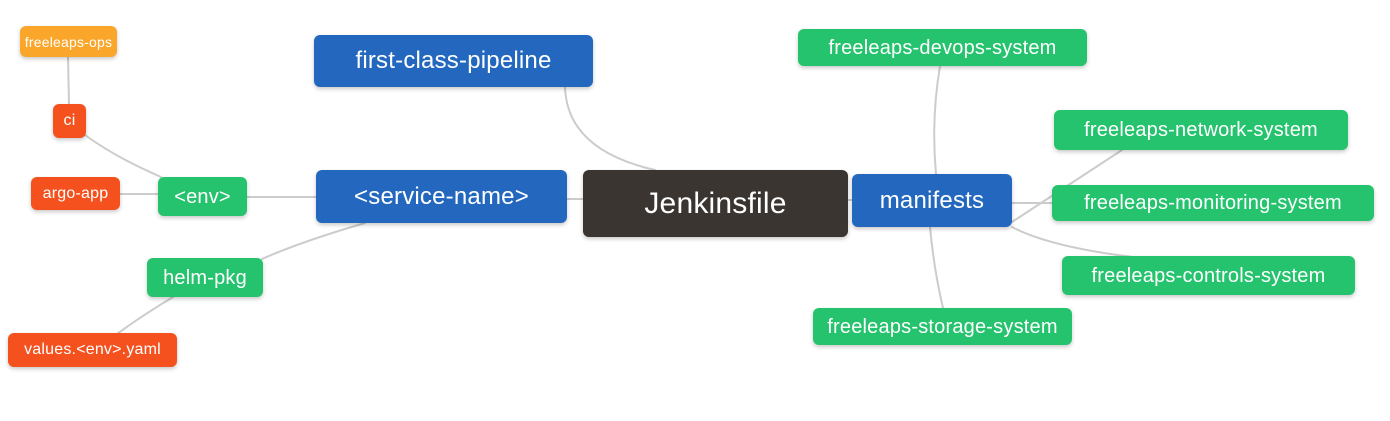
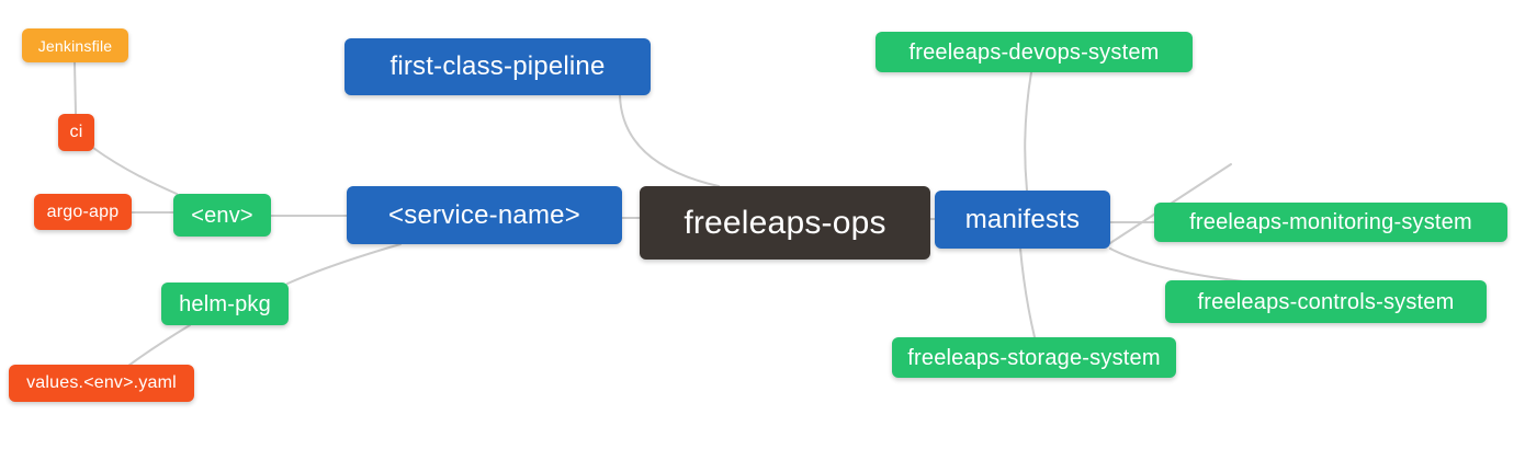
- freeleaps-ops
+ Jenkinsfile
  ci
  argo-app
  <env>
  helm-pkg
  values.<env>.yaml
  first-class-pipeline
  <service-name>
- Jenkinsfile
+ freeleaps-ops
  manifests
  freeleaps-devops-system
- freeleaps-network-system
  freeleaps-monitoring-system
  freeleaps-controls-system
  freeleaps-storage-system
